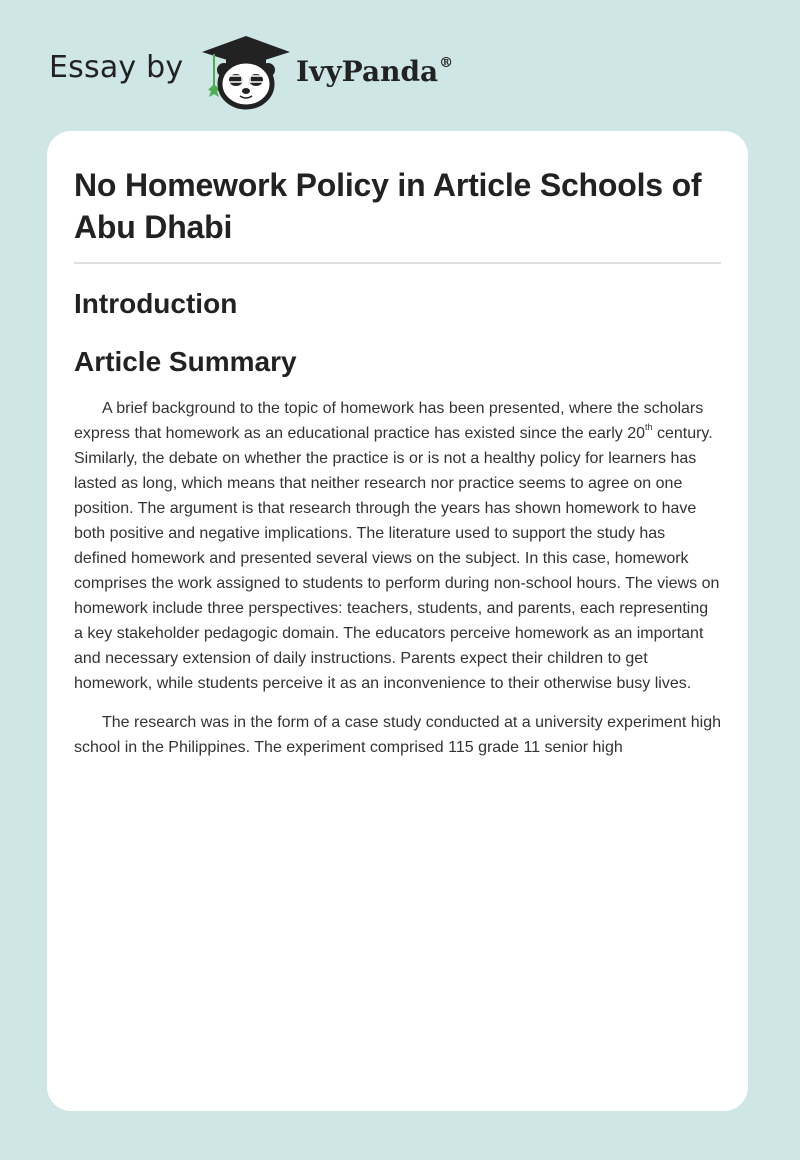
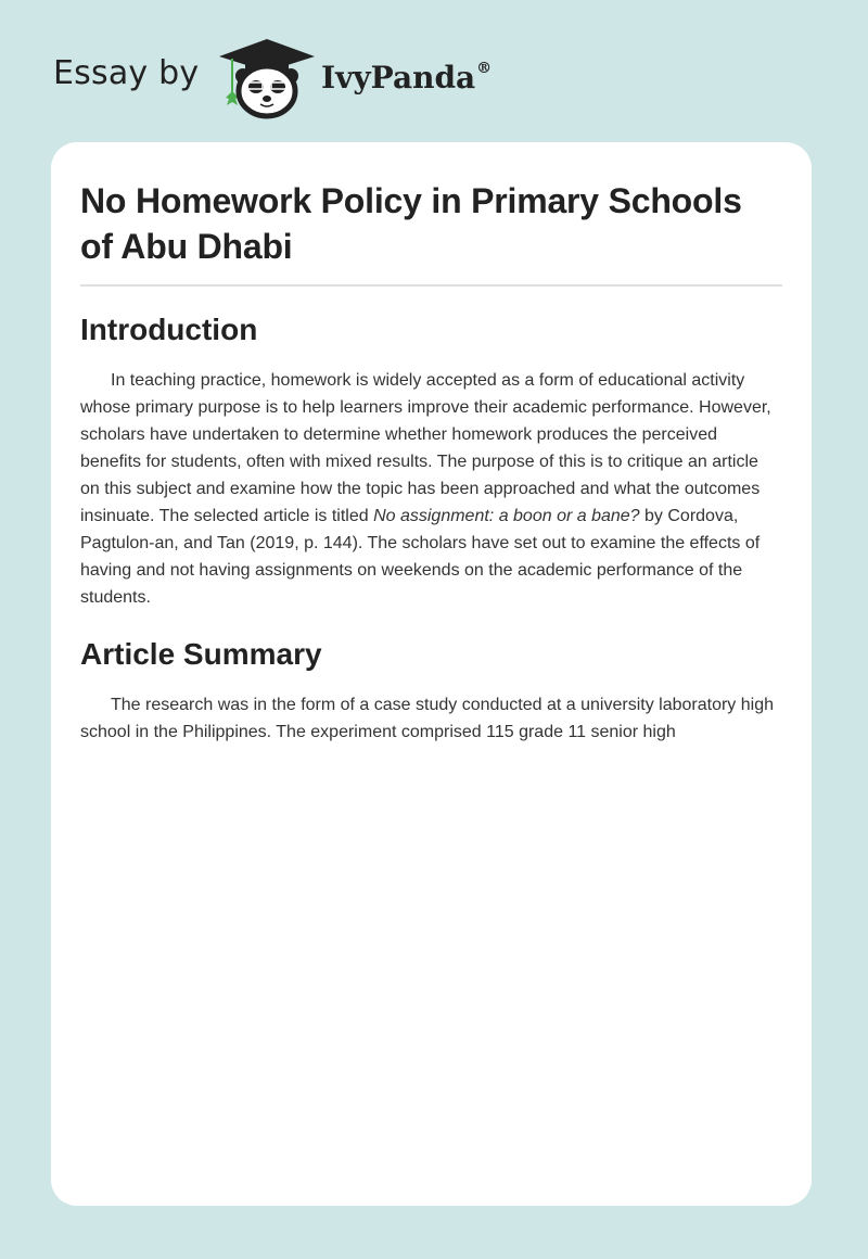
  Essay by
  IvyPanda®
- No Homework Policy in Article Schools of Abu Dhabi
+ No Homework Policy in Primary Schools of Abu Dhabi
  Introduction
+ In teaching practice, homework is widely accepted as a form of educational activity whose primary purpose is to help learners improve their academic performance. However, scholars have undertaken to determine whether homework produces the perceived benefits for students, often with mixed results. The purpose of this is to critique an article on this subject and examine how the topic has been approached and what the outcomes insinuate. The selected article is titled No assignment: a boon or a bane? by Cordova, Pagtulon-an, and Tan (2019, p. 144). The scholars have set out to examine the effects of having and not having assignments on weekends on the academic performance of the students.
  Article Summary
- A brief background to the topic of homework has been presented, where the scholars express that homework as an educational practice has existed since the early 20th century. Similarly, the debate on whether the practice is or is not a healthy policy for learners has lasted as long, which means that neither research nor practice seems to agree on one position. The argument is that research through the years has shown homework to have both positive and negative implications. The literature used to support the study has defined homework and presented several views on the subject. In this case, homework comprises the work assigned to students to perform during non-school hours. The views on homework include three perspectives: teachers, students, and parents, each representing a key stakeholder pedagogic domain. The educators perceive homework as an important and necessary extension of daily instructions. Parents expect their children to get homework, while students perceive it as an inconvenience to their otherwise busy lives.
- The research was in the form of a case study conducted at a university experiment high school in the Philippines. The experiment comprised 115 grade 11 senior high
+ The research was in the form of a case study conducted at a university laboratory high school in the Philippines. The experiment comprised 115 grade 11 senior high
